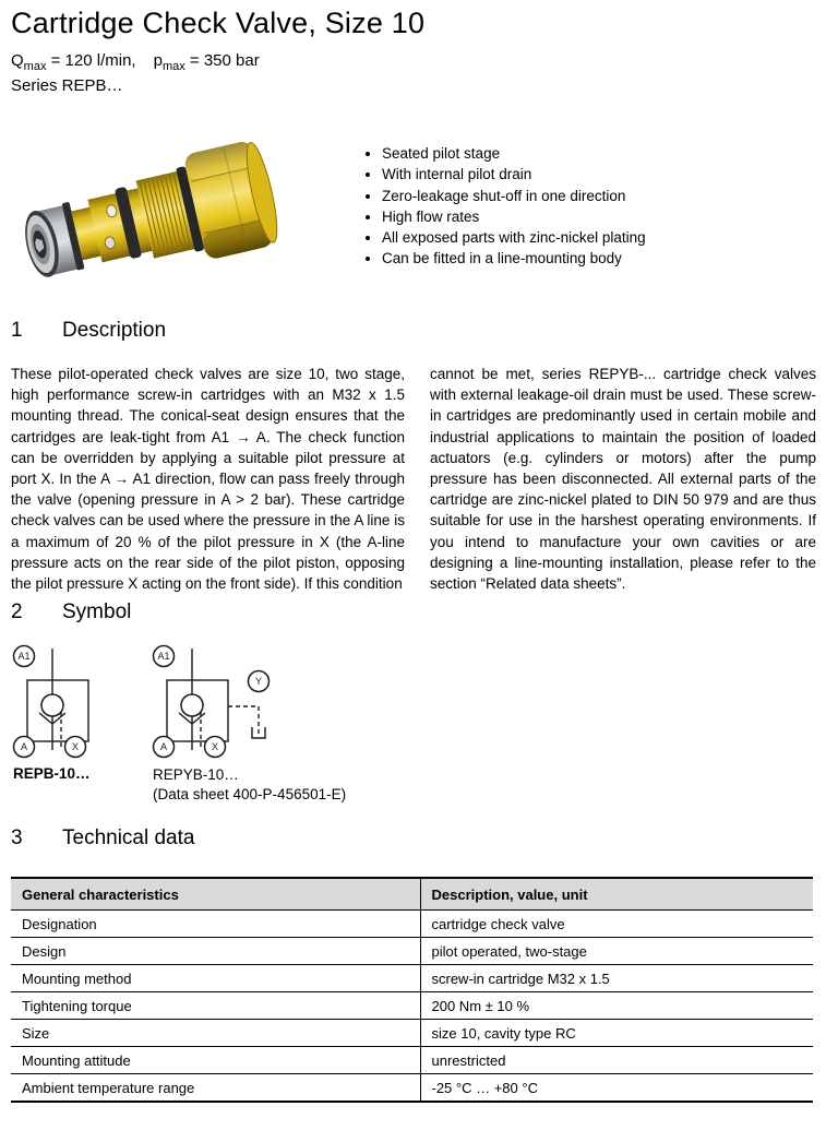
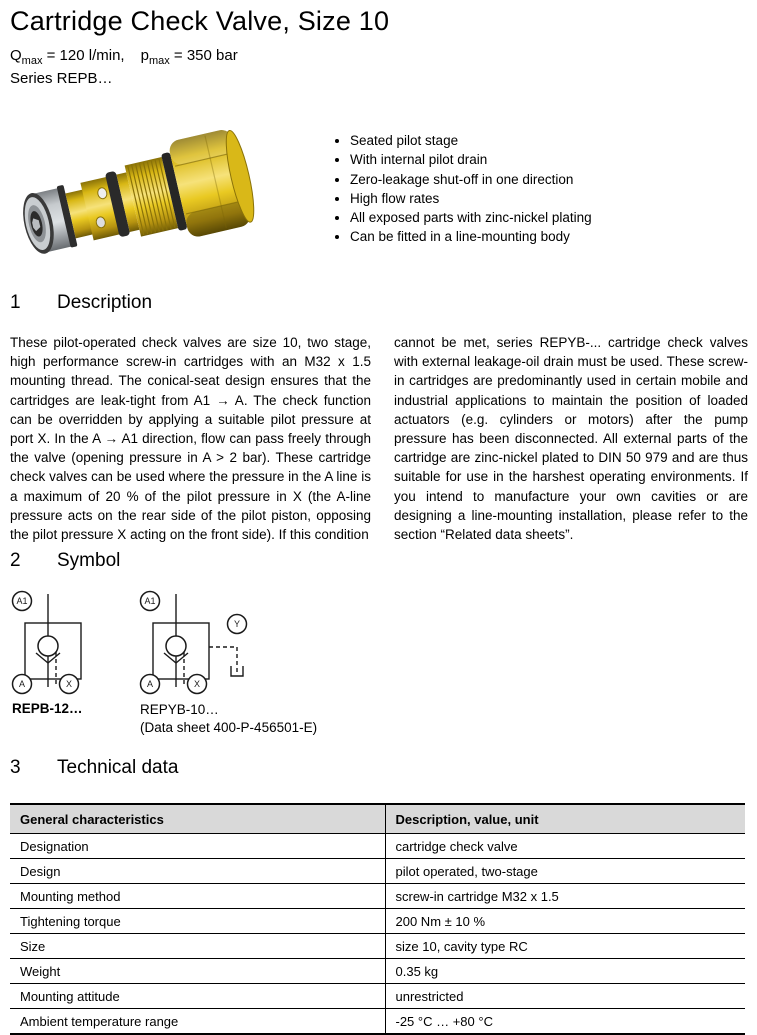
  Cartridge Check Valve, Size 10
  Qmax = 120 l/min, pmax = 350 bar
  Series REPB…
  Seated pilot stage
  With internal pilot drain
  Zero-leakage shut-off in one direction
  High flow rates
  All exposed parts with zinc-nickel plating
  Can be fitted in a line-mounting body
  1 Description
  These pilot-operated check valves are size 10, two stage, high performance screw-in cartridges with an M32 x 1.5 mounting thread. The conical-seat design ensures that the cartridges are leak-tight from A1 → A. The check function can be overridden by applying a suitable pilot pressure at port X. In the A → A1 direction, flow can pass freely through the valve (opening pressure in A > 2 bar). These cartridge check valves can be used where the pressure in the A line is a maximum of 20 % of the pilot pressure in X (the A-line pressure acts on the rear side of the pilot piston, opposing the pilot pressure X acting on the front side). If this condition
  cannot be met, series REPYB-... cartridge check valves with external leakage-oil drain must be used. These screw-in cartridges are predominantly used in certain mobile and industrial applications to maintain the position of loaded actuators (e.g. cylinders or motors) after the pump pressure has been disconnected. All external parts of the cartridge are zinc-nickel plated to DIN 50 979 and are thus suitable for use in the harshest operating environments. If you intend to manufacture your own cavities or are designing a line-mounting installation, please refer to the section “Related data sheets”.
  2 Symbol
  A1
  A
  X
  A1
  Y
  A
  X
- REPB-10…
+ REPB-12…
  REPYB-10…
  (Data sheet 400-P-456501-E)
  3 Technical data
  General characteristics	Description, value, unit
  Designation	cartridge check valve
  Design	pilot operated, two-stage
  Mounting method	screw-in cartridge M32 x 1.5
  Tightening torque	200 Nm ± 10 %
  Size	size 10, cavity type RC
+ Weight	0.35 kg
  Mounting attitude	unrestricted
  Ambient temperature range	-25 °C … +80 °C
